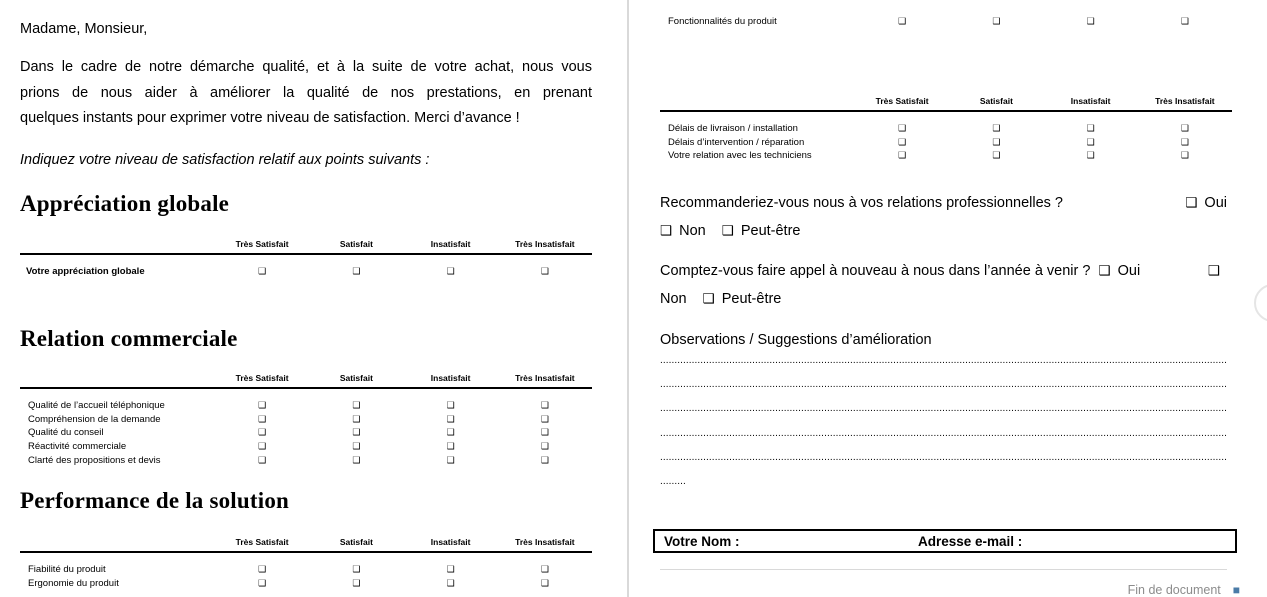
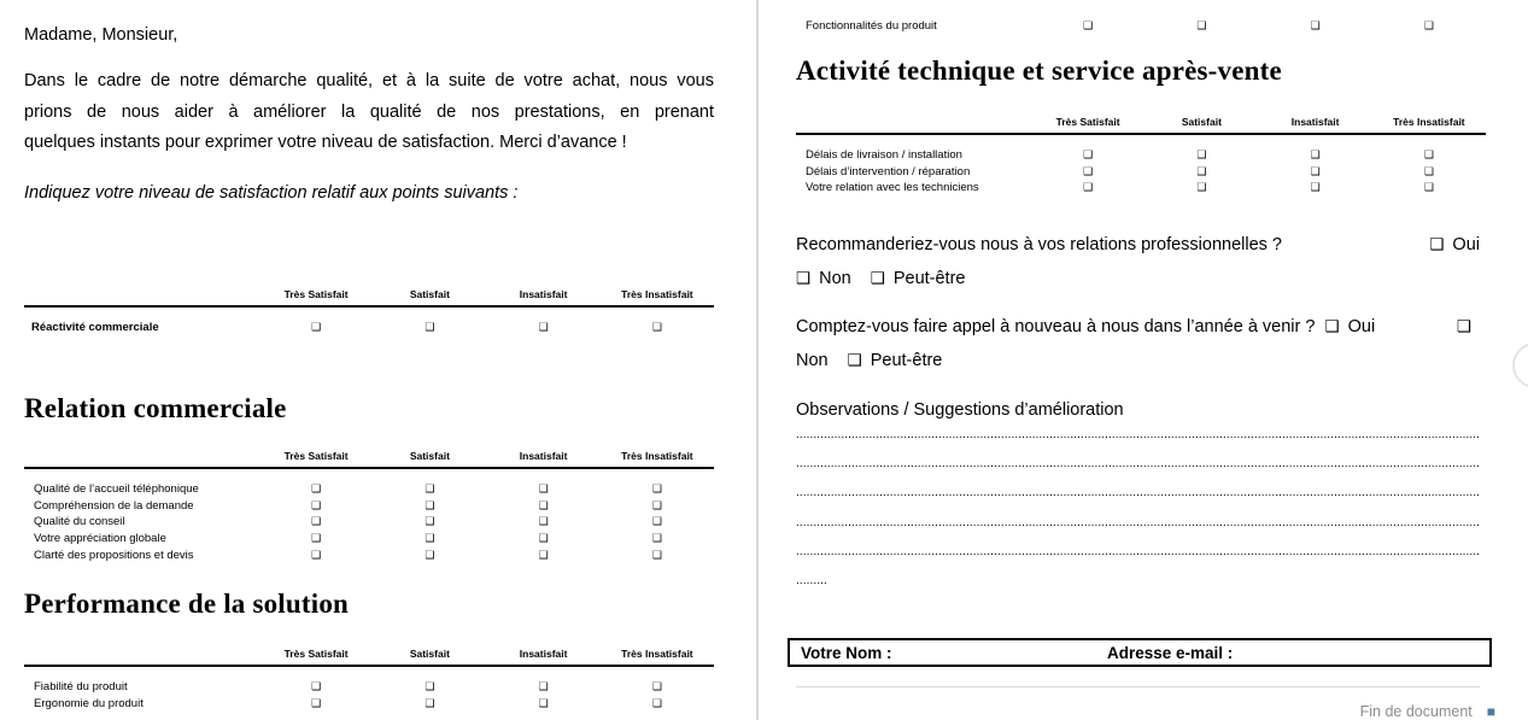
  Madame, Monsieur,
  Dans le cadre de notre démarche qualité, et à la suite de votre achat, nous vous
  prions de nous aider à améliorer la qualité de nos prestations, en prenant
  quelques instants pour exprimer votre niveau de satisfaction. Merci d’avance !
  Indiquez votre niveau de satisfaction relatif aux points suivants :
- Appréciation globale
  Très Satisfait
  Satisfait
  Insatisfait
  Très Insatisfait
- Votre appréciation globale
+ Réactivité commerciale
  ❑
  ❑
  ❑
  ❑
  Relation commerciale
  Très Satisfait
  Satisfait
  Insatisfait
  Très Insatisfait
  Qualité de l’accueil téléphonique
  ❑
  ❑
  ❑
  ❑
  Compréhension de la demande
  ❑
  ❑
  ❑
  ❑
  Qualité du conseil
  ❑
  ❑
  ❑
  ❑
- Réactivité commerciale
+ Votre appréciation globale
  ❑
  ❑
  ❑
  ❑
  Clarté des propositions et devis
  ❑
  ❑
  ❑
  ❑
  Performance de la solution
  Très Satisfait
  Satisfait
  Insatisfait
  Très Insatisfait
  Fiabilité du produit
  ❑
  ❑
  ❑
  ❑
  Ergonomie du produit
  ❑
  ❑
  ❑
  ❑
  Fonctionnalités du produit
  ❑
  ❑
  ❑
  ❑
+ Activité technique et service après-vente
  Très Satisfait
  Satisfait
  Insatisfait
  Très Insatisfait
  Délais de livraison / installation
  ❑
  ❑
  ❑
  ❑
  Délais d’intervention / réparation
  ❑
  ❑
  ❑
  ❑
  Votre relation avec les techniciens
  ❑
  ❑
  ❑
  ❑
  Recommanderiez-vous nous à vos relations professionnelles ?
  ❑ Oui
  ❑ Non ❑ Peut-être
  Comptez-vous faire appel à nouveau à nous dans l’année à venir ? ❑ Oui
  ❑
  Non ❑ Peut-être
  Observations / Suggestions d’amélioration
  .....................................................................................................................................................................................................
  .....................................................................................................................................................................................................
  .....................................................................................................................................................................................................
  .....................................................................................................................................................................................................
  .....................................................................................................................................................................................................
  .........
  Votre Nom :
  Adresse e-mail :
  Fin de document ■
